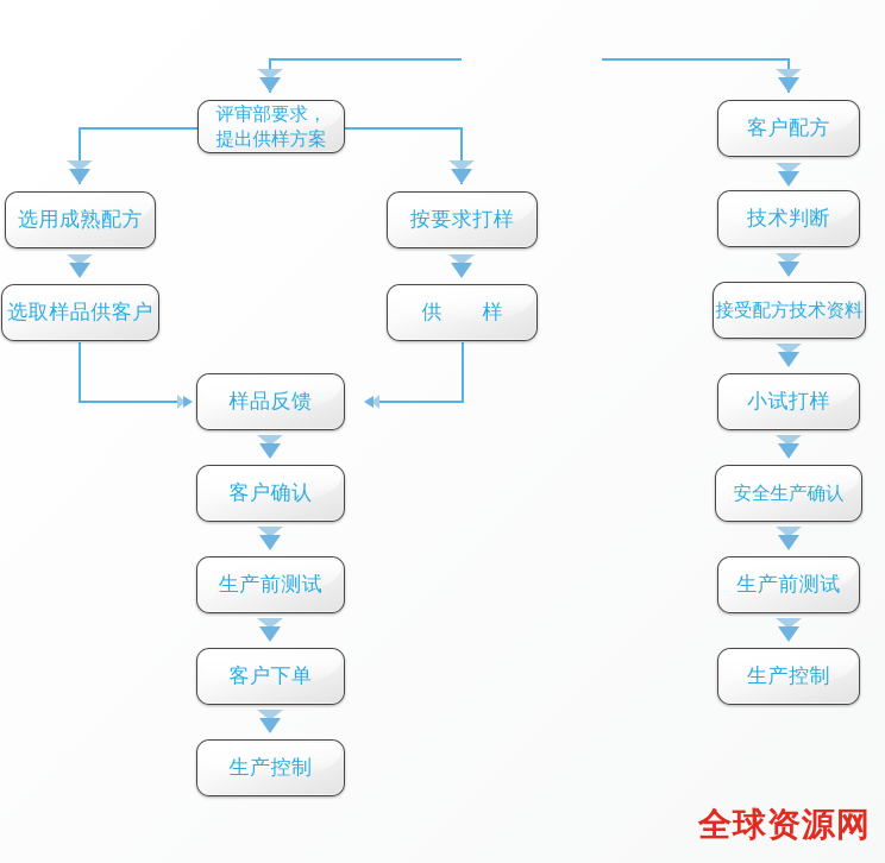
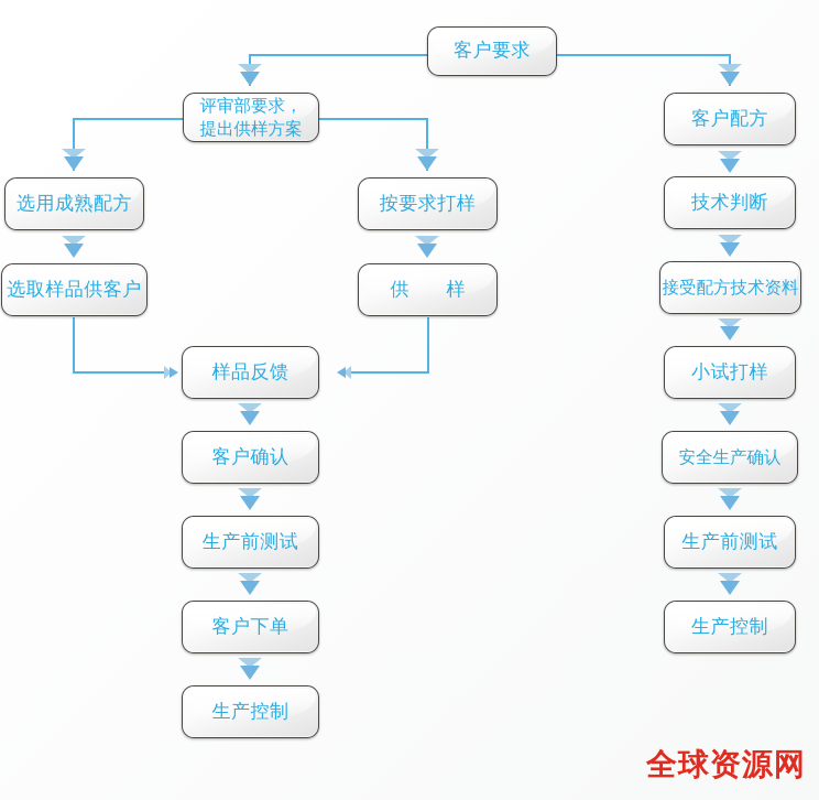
+ 客户要求
  评审部要求，
  提出供样方案
  选用成熟配方
  选取样品供客户
  按要求打样
  供 样
  样品反馈
  客户确认
  生产前测试
  客户下单
  生产控制
  客户配方
  技术判断
  接受配方技术资料
  小试打样
  安全生产确认
  生产前测试
  生产控制
  全球资源网
